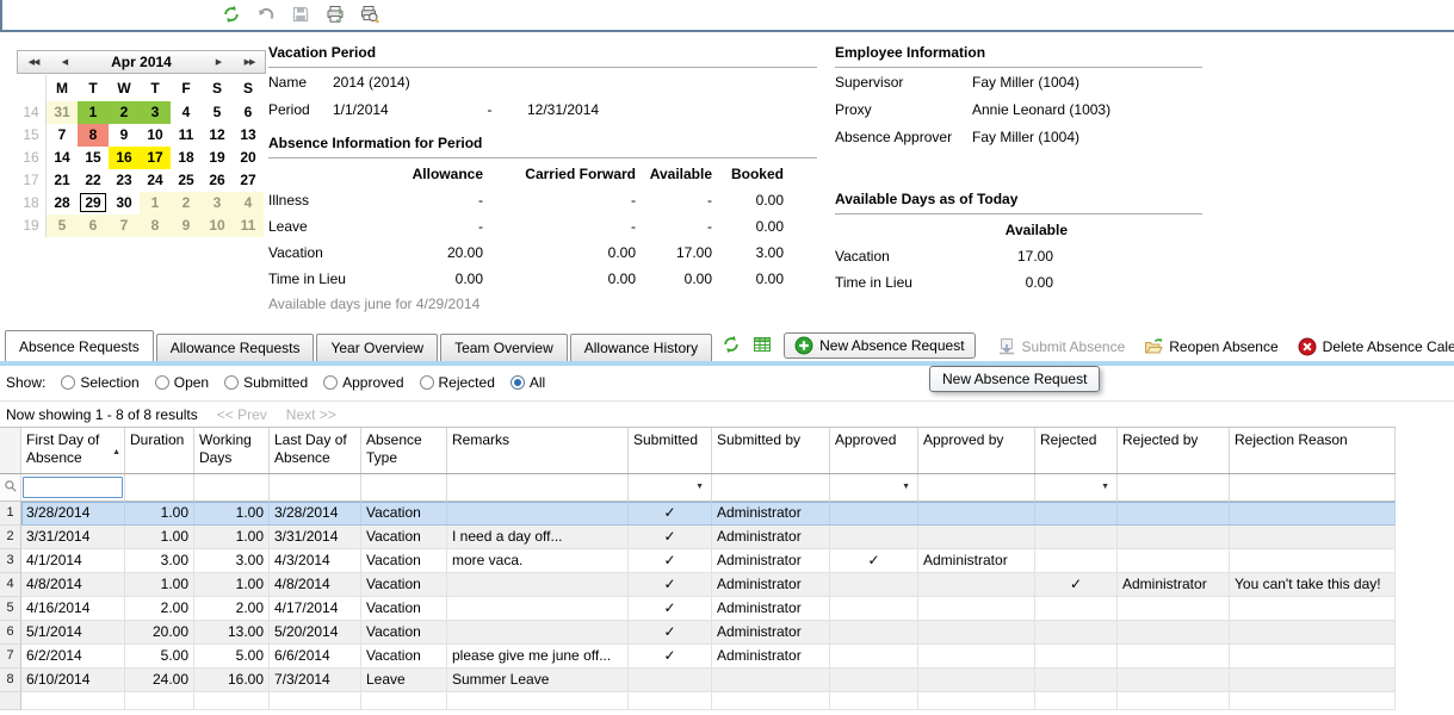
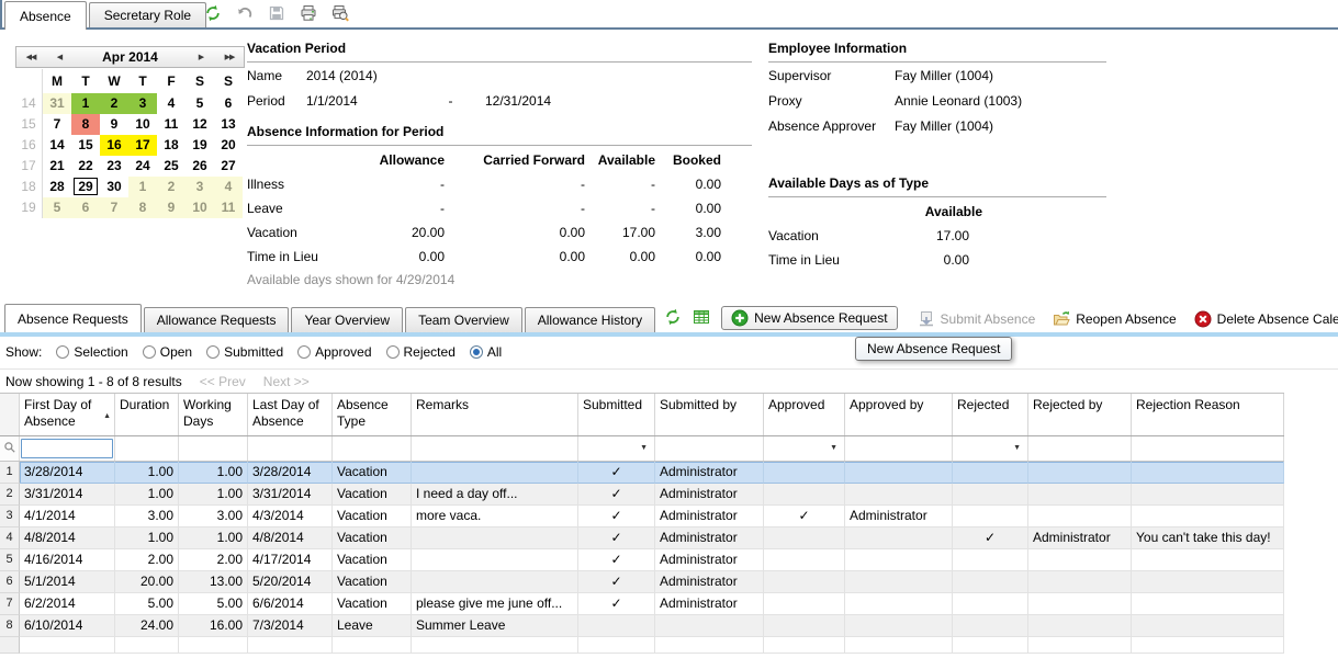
+ Absence
+ Secretary Role
  Apr 2014
  M
  T
  W
  T
  F
  S
  S
  14
  31
  1
  2
  3
  4
  5
  6
  15
  7
  8
  9
  10
  11
  12
  13
  16
  14
  15
  16
  17
  18
  19
  20
  17
  21
  22
  23
  24
  25
  26
  27
  18
  28
  29
  30
  1
  2
  3
  4
  19
  5
  6
  7
  8
  9
  10
  11
  Vacation Period
  Name
  2014 (2014)
  Period
  1/1/2014
  -
  12/31/2014
  Absence Information for Period
  Allowance
  Carried Forward
  Available
  Booked
  Illness
  -
  -
  -
  0.00
  Leave
  -
  -
  -
  0.00
  Vacation
  20.00
  0.00
  17.00
  3.00
  Time in Lieu
  0.00
  0.00
  0.00
  0.00
- Available days june for 4/29/2014
+ Available days shown for 4/29/2014
  Employee Information
  Supervisor
  Fay Miller (1004)
  Proxy
  Annie Leonard (1003)
  Absence Approver
  Fay Miller (1004)
- Available Days as of Today
+ Available Days as of Type
  Available
  Vacation
  17.00
  Time in Lieu
  0.00
  Absence Requests
  Allowance Requests
  Year Overview
  Team Overview
  Allowance History
  New Absence Request
  Submit Absence
  Reopen Absence
  New Absence Request
  Show:
  Selection
  Open
  Submitted
  Approved
  Rejected
  All
  Now showing 1 - 8 of 8 results
  << Prev
  Next >>
  First Day of Absence
  Duration
  Working Days
  Last Day of Absence
  Absence Type
  Remarks
  Submitted
  Submitted by
  Approved
  Approved by
  Rejected
  Rejected by
  Rejection Reason
  1
  3/28/2014
  1.00
  1.00
  3/28/2014
  Vacation
  ✓
  Administrator
  2
  3/31/2014
  1.00
  1.00
  3/31/2014
  Vacation
  I need a day off...
  ✓
  Administrator
  3
  4/1/2014
  3.00
  3.00
  4/3/2014
  Vacation
  more vaca.
  ✓
  Administrator
  ✓
  Administrator
  4
  4/8/2014
  1.00
  1.00
  4/8/2014
  Vacation
  ✓
  Administrator
  ✓
  Administrator
  You can't take this day!
  5
  4/16/2014
  2.00
  2.00
  4/17/2014
  Vacation
  ✓
  Administrator
  6
  5/1/2014
  20.00
  13.00
  5/20/2014
  Vacation
  ✓
  Administrator
  7
  6/2/2014
  5.00
  5.00
  6/6/2014
  Vacation
  please give me june off...
  ✓
  Administrator
  8
  6/10/2014
  24.00
  16.00
  7/3/2014
  Leave
  Summer Leave
